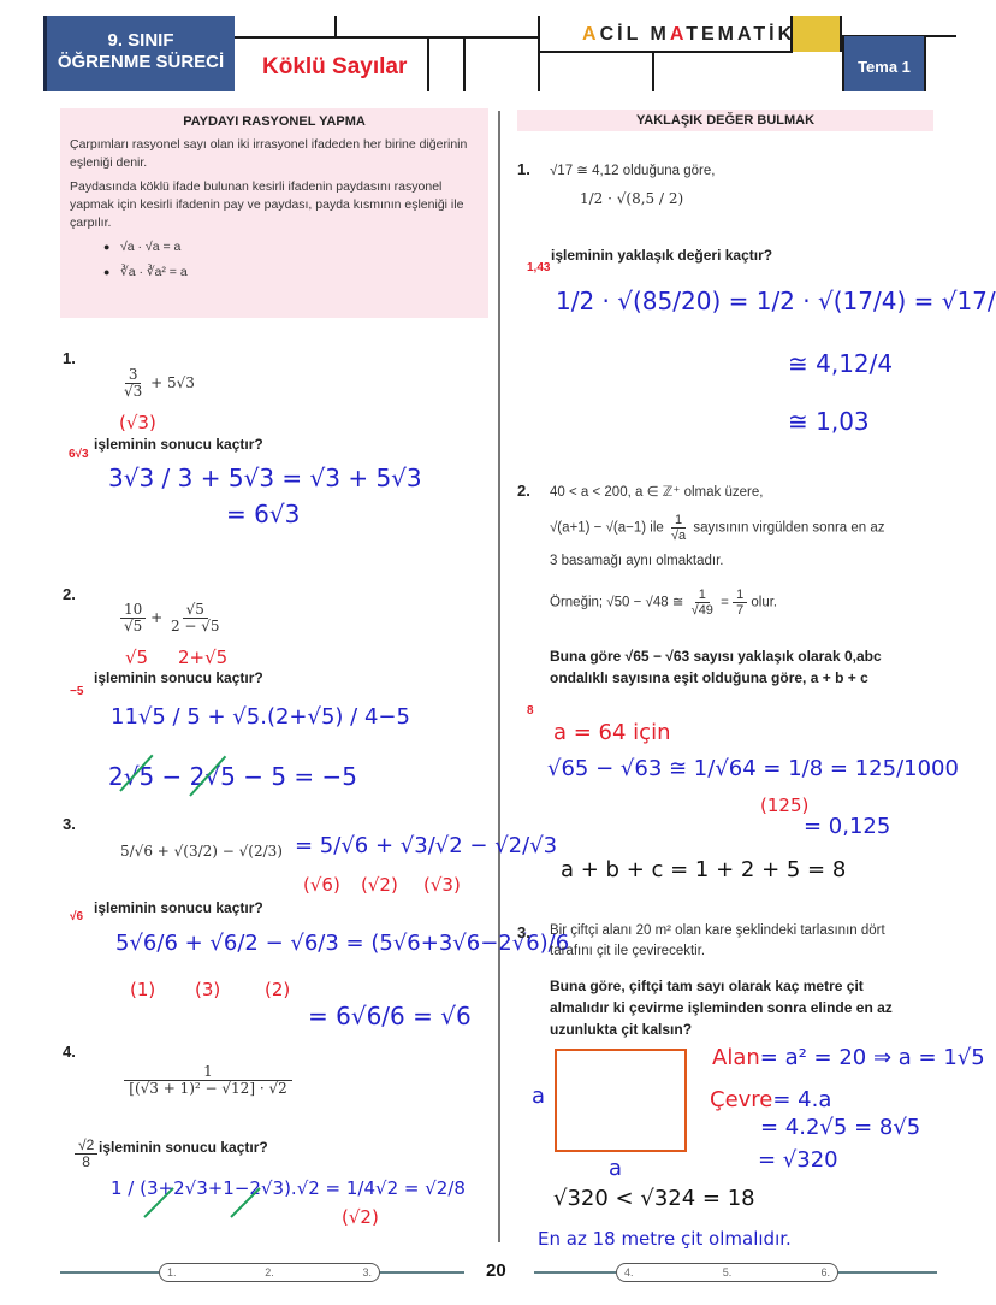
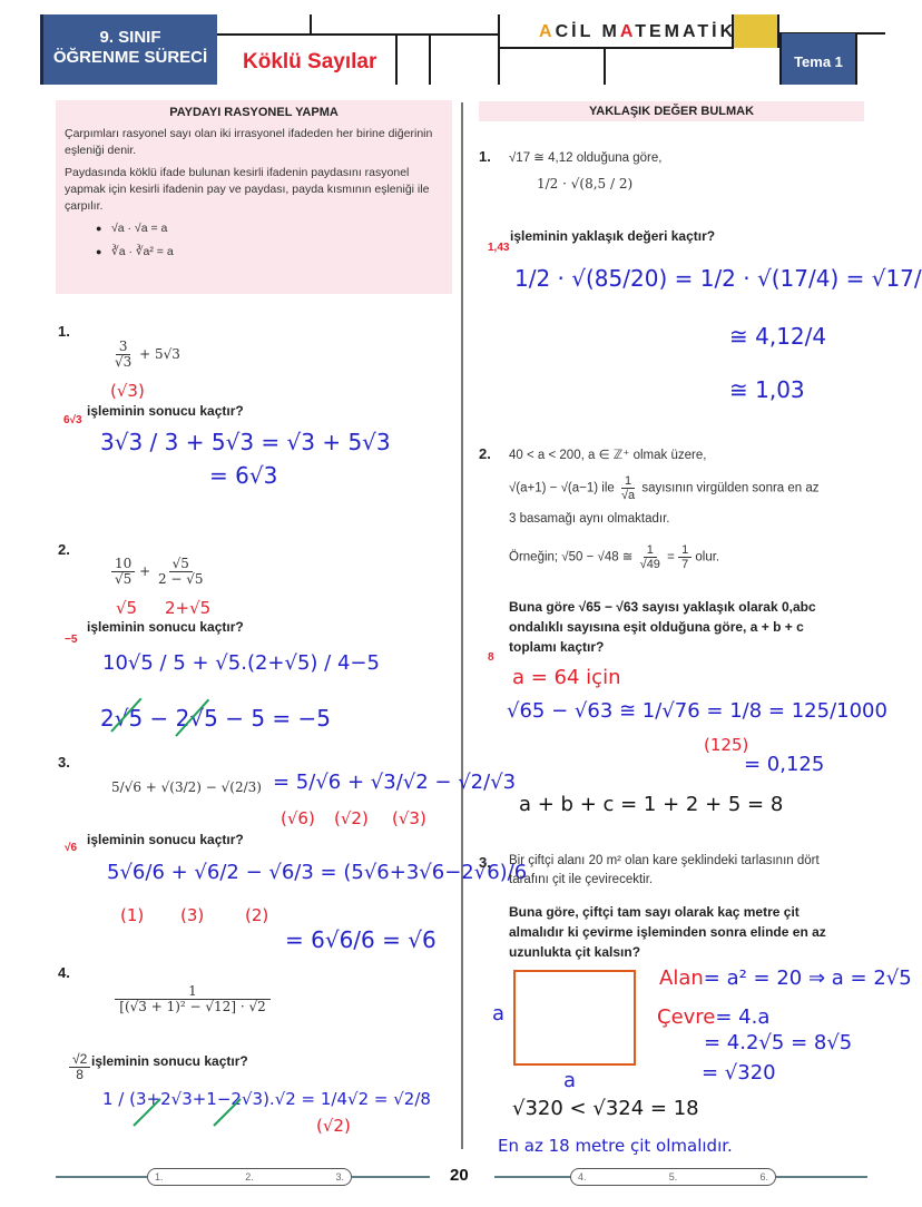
  9. SINIF
  ÖĞRENME SÜRECİ
  Köklü Sayılar
  ACİL MATEMATİK
  Tema 1
  PAYDAYI RASYONEL YAPMA
  Çarpımları rasyonel sayı olan iki irrasyonel ifadeden her birine diğerinin eşleniği denir.
  Paydasında köklü ifade bulunan kesirli ifadenin paydasını rasyonel yapmak için kesirli ifadenin pay ve paydası, payda kısmının eşleniği ile çarpılır.
  √a · √a = a
  ∛a · ∛a² = a
  1.
  3
  √3
  + 5√3
  (√3)
  6√3
  işleminin sonucu kaçtır?
  3√3 / 3 + 5√3 = √3 + 5√3
  = 6√3
  2.
  10
  √5
  +
  √5
  2 − √5
  √5
  2+√5
  işleminin sonucu kaçtır?
  −5
- 11√5 / 5 + √5.(2+√5) / 4−5
+ 10√5 / 5 + √5.(2+√5) / 4−5
  25 − 2√5 − 5 = −5
  3.
  5/√6 + √(3/2) − √(2/3)
  = 5/√6 + √3/√2 − √2/√3
  (√6)
  (√2)
  (√3)
  √6
  işleminin sonucu kaçtır?
  5√6/6 + √6/2 − √6/3 = (5√6+3√6−2√6)/6
  (1)
  (3)
  (2)
  = 6√6/6 = √6
  4.
  1
  [(√3 + 1)² − √12] · √2
  √2
  8
  işleminin sonucu kaçtır?
  1 / (3+2√3+1−2√3).√2 = 1/4√2 = √2/8
  (√2)
  YAKLAŞIK DEĞER BULMAK
  1.
  √17 ≅ 4,12 olduğuna göre,
  1/2 · √(8,5 / 2)
  işleminin yaklaşık değeri kaçtır?
  1,43
  1/2 · √(85/20) = 1/2 · √(17/4) = √17/
  ≅ 4,12/4
  ≅ 1,03
  2.
  40 < a < 200, a ∈ ℤ⁺ olmak üzere,
  √(a+1) − √(a−1) ile
  1
  √a
  sayısının virgülden sonra en az
  3 basamağı aynı olmaktadır.
  Örneğin; √50 − √48 ≅
  1
  √49
  =
  1
  7
  olur.
  Buna göre √65 − √63 sayısı yaklaşık olarak 0,abc
  ondalıklı sayısına eşit olduğuna göre, a + b + c
+ toplamı kaçtır?
  8
  a = 64 için
- √65 − √63 ≅ 1/√64 = 1/8 = 125/1000
+ √65 − √63 ≅ 1/√76 = 1/8 = 125/1000
  (125)
  = 0,125
  a + b + c = 1 + 2 + 5 = 8
  3.
  Bir çiftçi alanı 20 m² olan kare şeklindeki tarlasının dört
  tarafını çit ile çevirecektir.
  Buna göre, çiftçi tam sayı olarak kaç metre çit
  almalıdır ki çevirme işleminden sonra elinde en az
  uzunlukta çit kalsın?
  a
  a
- Alan= a² = 20 ⇒ a = 1√5
+ Alan= a² = 20 ⇒ a = 2√5
  Çevre= 4.a
  = 4.2√5 = 8√5
  = √320
  √320 < √324 = 18
  En az 18 metre çit olmalıdır.
  1.
  2.
  3.
  20
  4.
  5.
  6.
